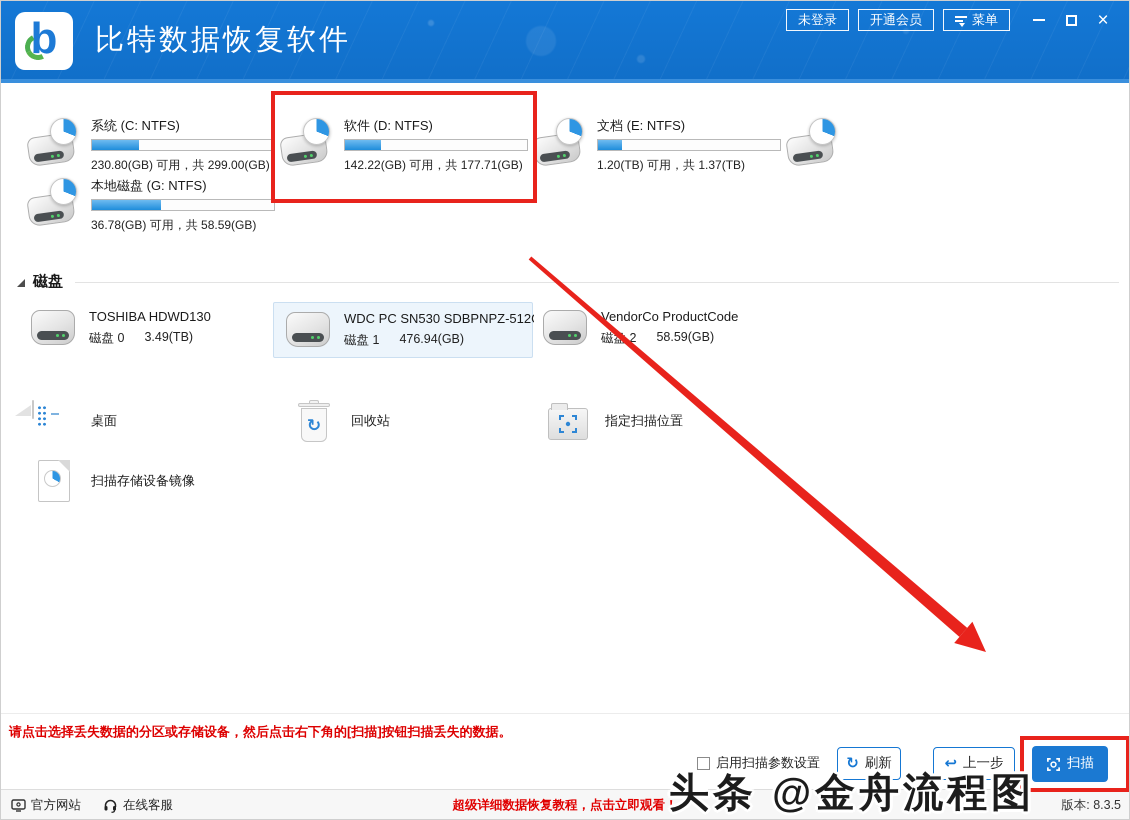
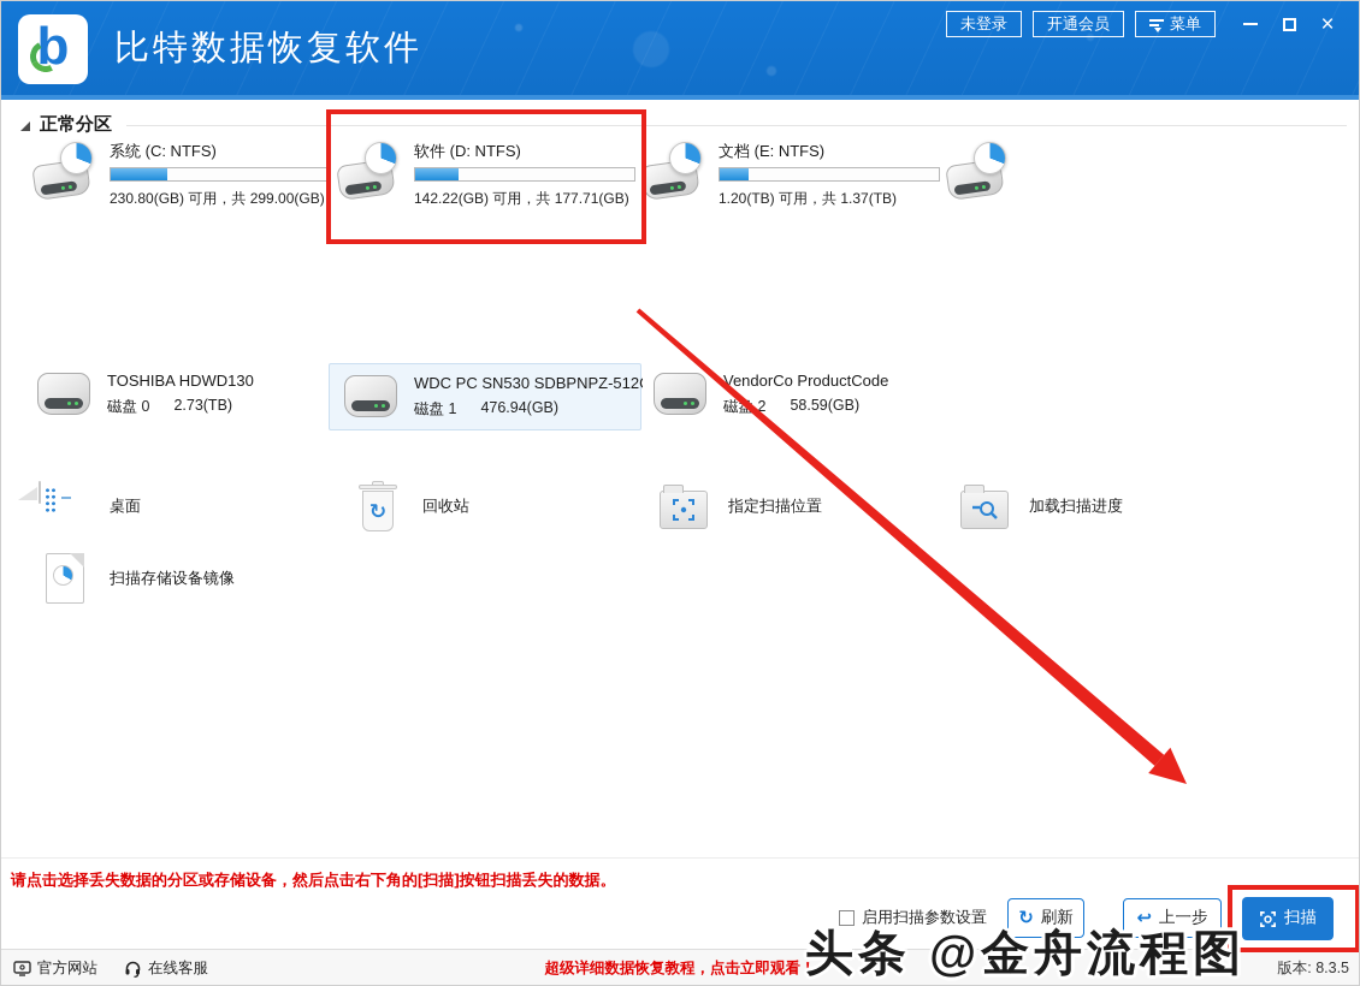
  b
  比特数据恢复软件
  未登录
  开通会员
  菜单
  ×
+ 正常分区
  系统 (C: NTFS)
  230.80(GB) 可用，共 299.00(GB)
  软件 (D: NTFS)
  142.22(GB) 可用，共 177.71(GB)
  文档 (E: NTFS)
  1.20(TB) 可用，共 1.37(TB)
- 本地磁盘 (G: NTFS)
- 36.78(GB) 可用，共 58.59(GB)
- 磁盘
  TOSHIBA HDWD130
  磁盘 0
- 3.49(TB)
+ 2.73(TB)
  WDC PC SN530 SDBPNPZ-512
  磁盘 1
  476.94(GB)
  VendorCo ProductCode
  58.59(GB)
  桌面
  ↻
  回收站
  指定扫描位置
+ 加载扫描进度
  扫描存储设备镜像
  请点击选择丢失数据的分区或存储设备，然后点击右下角的[扫描]按钮扫描丢失的数据。
  启用扫描参数设置
  ↻
  刷新
  ↩
  上一步
  扫描
  官方网站
  在线客服
  超级详细数据恢复教程，点击立即观看！
  版本: 8.3.5
  头条 @金舟流程图
